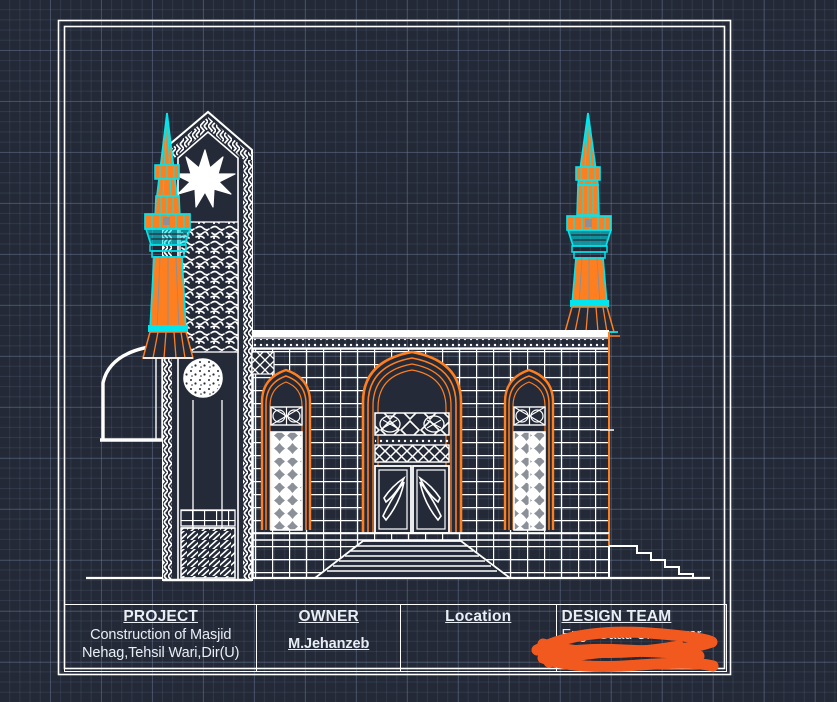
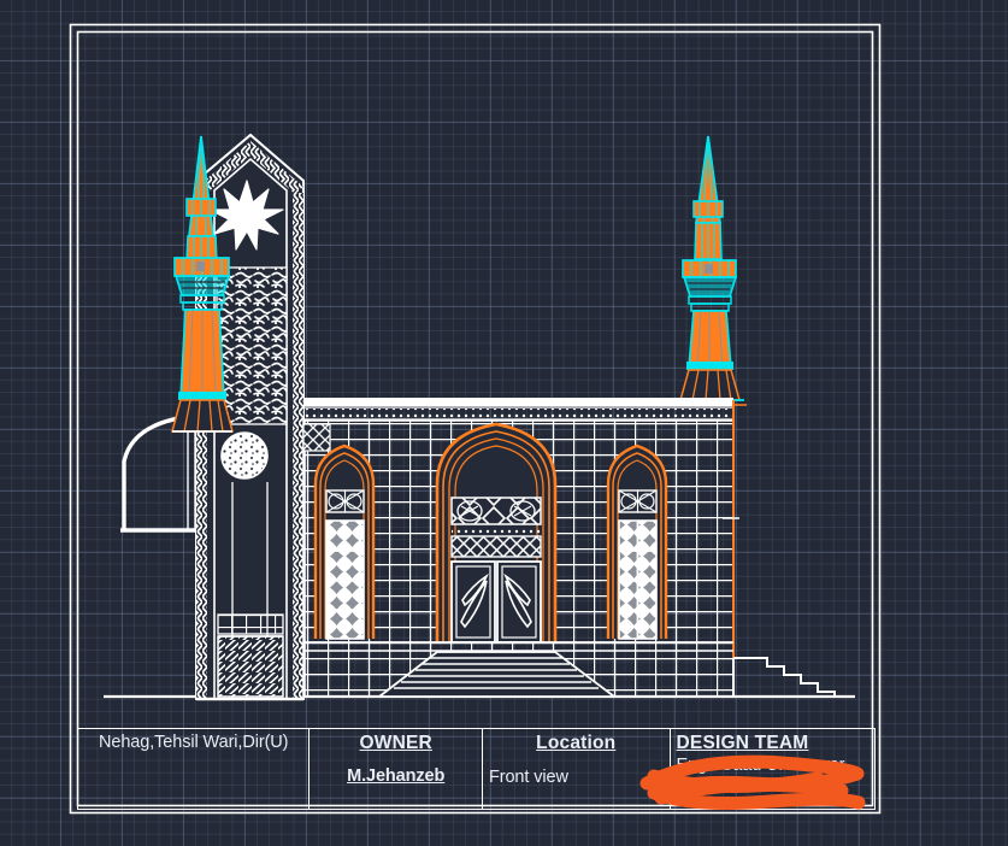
- PROJECT
- Construction of Masjid
  Nehag,Tehsil Wari,Dir(U)
  OWNER
  M.Jehanzeb
  Location
+ Front view
  DESIGN TEAM
